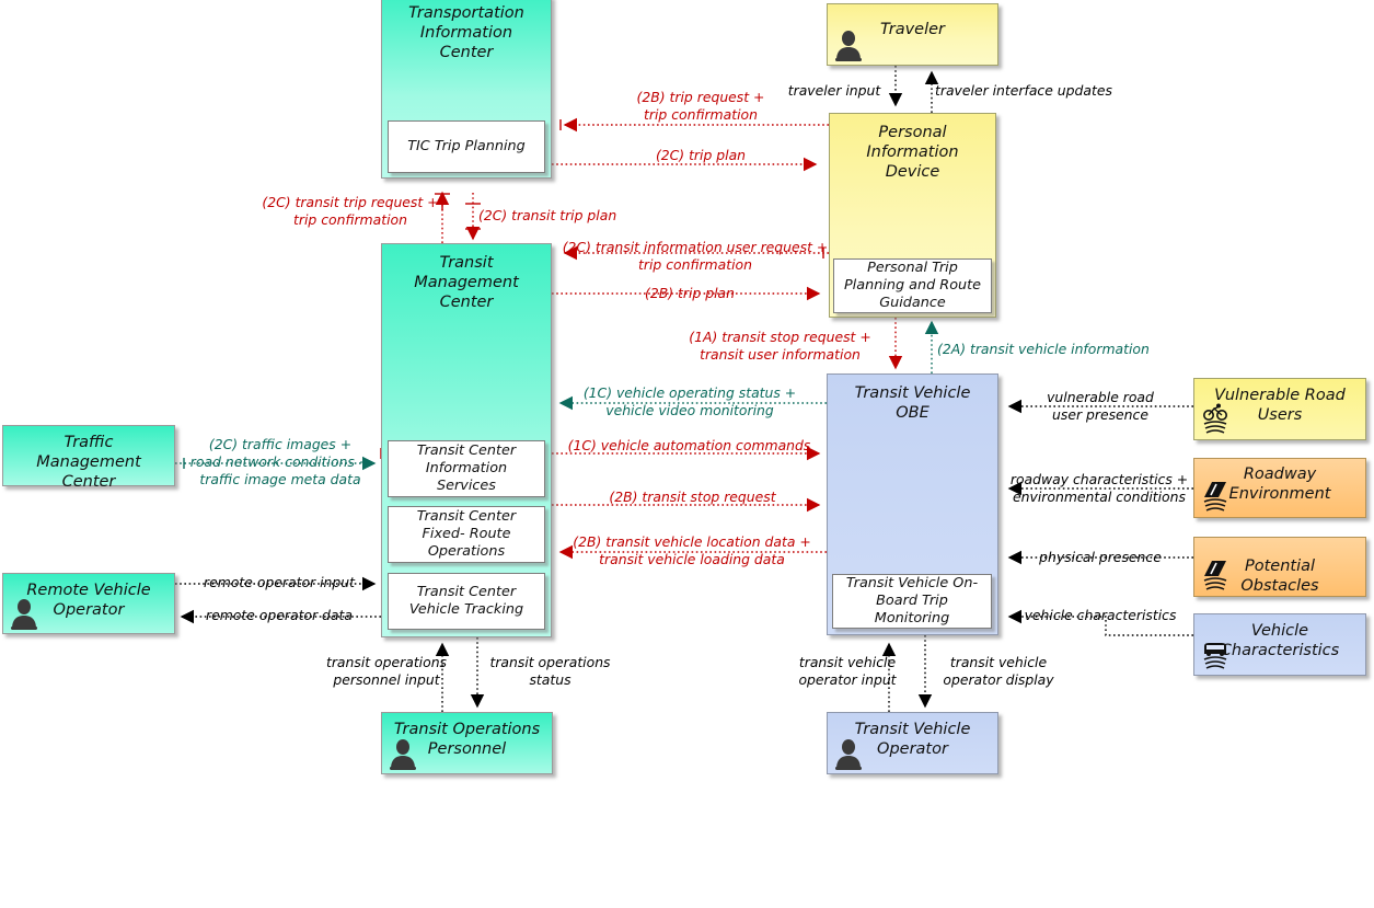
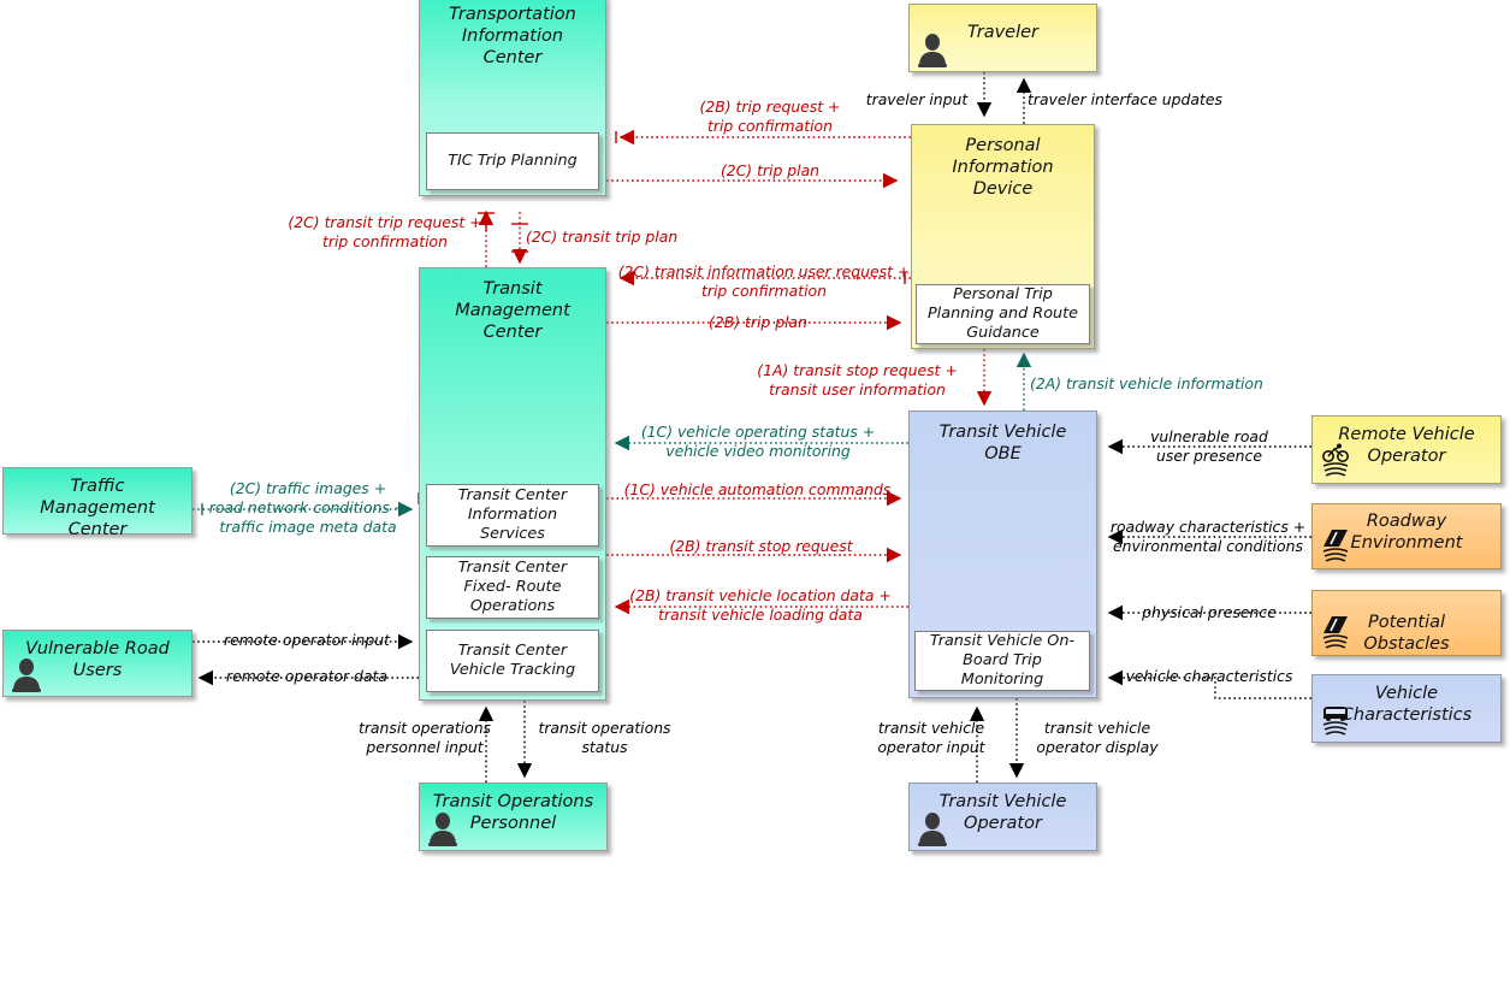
  Transportation Information Center
  TIC Trip Planning
  Traveler
  Personal Information Device
  Personal Trip Planning and Route Guidance
  Transit Management Center
  Transit Center Information Services
  Transit Center Fixed- Route Operations
  Transit Center Vehicle Tracking
  Transit Vehicle OBE
  Transit Vehicle On- Board Trip Monitoring
  Traffic Management Center
- Remote Vehicle Operator
+ Vulnerable Road Users
  Transit Operations Personnel
  Transit Vehicle Operator
- Vulnerable Road Users
+ Remote Vehicle Operator
  Roadway Environment
  Potential Obstacles
  Vehicle haracteristics
  (2B) trip request +
  trip confirmation
  (2C) trip plan
  (2C) transit trip request +
  trip confirmation
  (2C) transit trip plan
  (2C) transit information user request +
  trip confirmation
  (2B) trip plan
  traveler input
  traveler interface updates
  (1A) transit stop request +
  transit user information
  (2A) transit vehicle information
  (1C) vehicle operating status +
  vehicle video monitoring
  (1C) vehicle automation commands
  (2B) transit stop request
  (2B) transit vehicle location data +
  transit vehicle loading data
  (2C) traffic images +
  road network conditions +
  traffic image meta data
  remote operator input
  remote operator data
  transit operations
  personnel input
  transit operations
  status
  transit vehicle
  operator input
  transit vehicle
  operator display
  vulnerable road
  user presence
  roadway characteristics +
  environmental conditions
  physical presence
  vehicle characteristics
